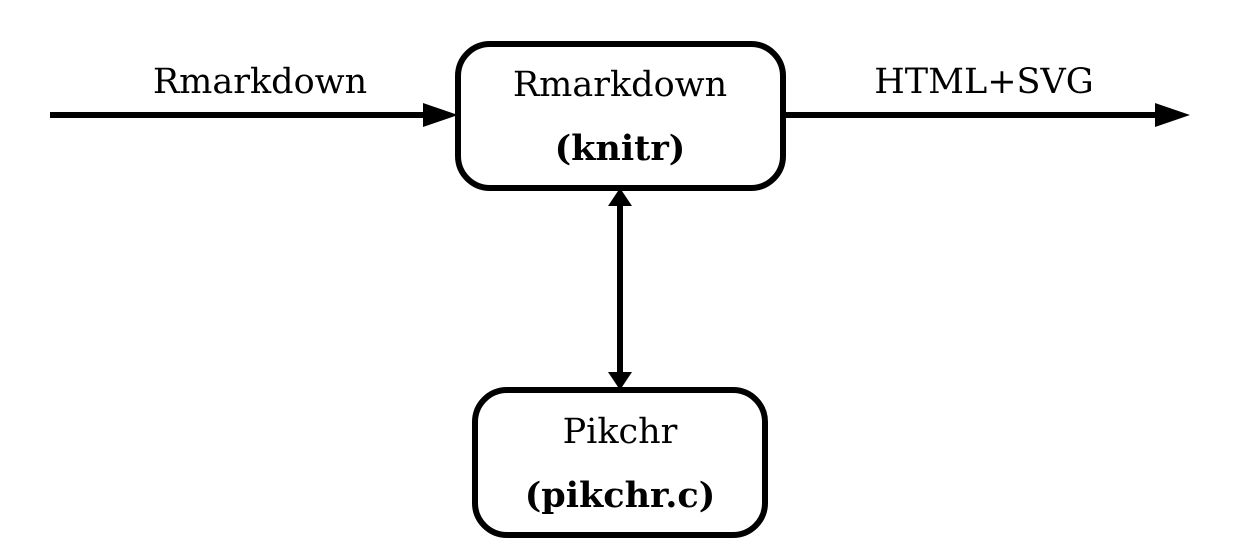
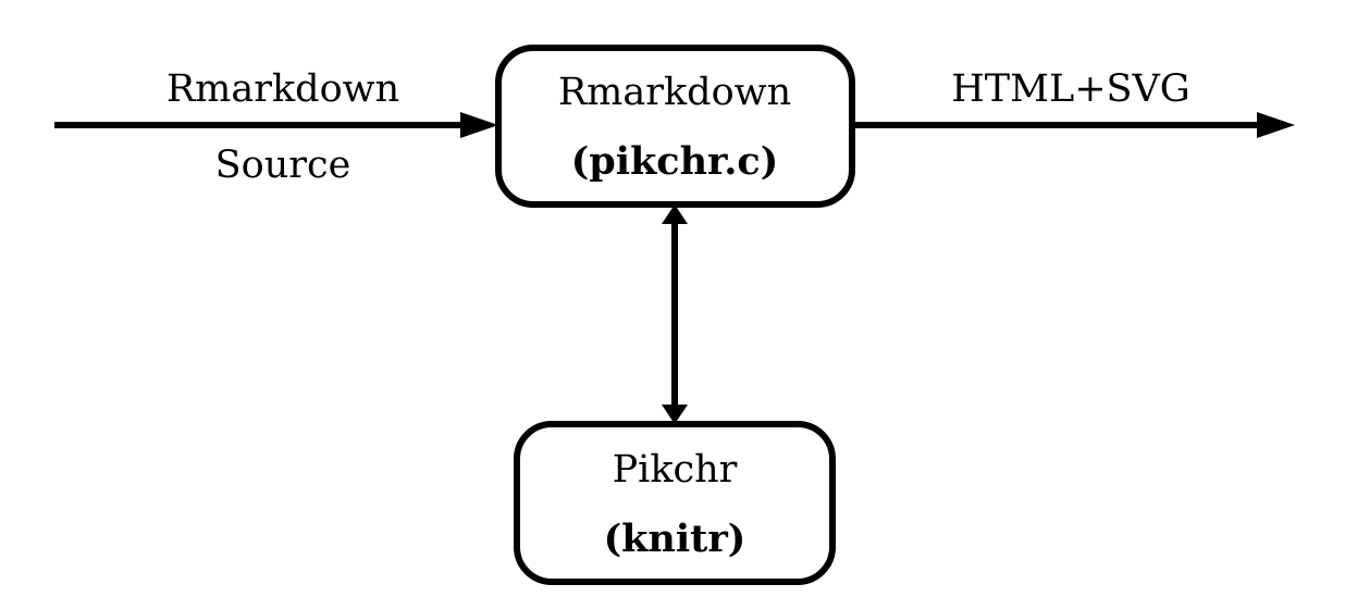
  Rmarkdown
+ Source
  Rmarkdown
- (knitr)
+ (pikchr.c)
  HTML+SVG
  Pikchr
- (pikchr.c)
+ (knitr)
